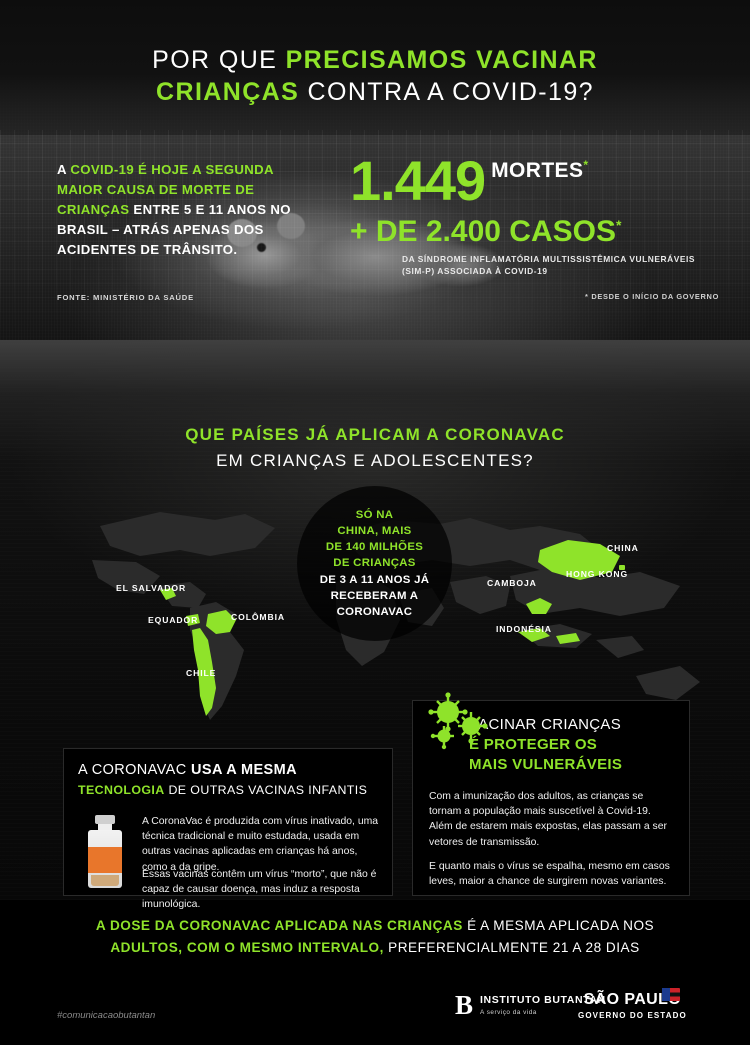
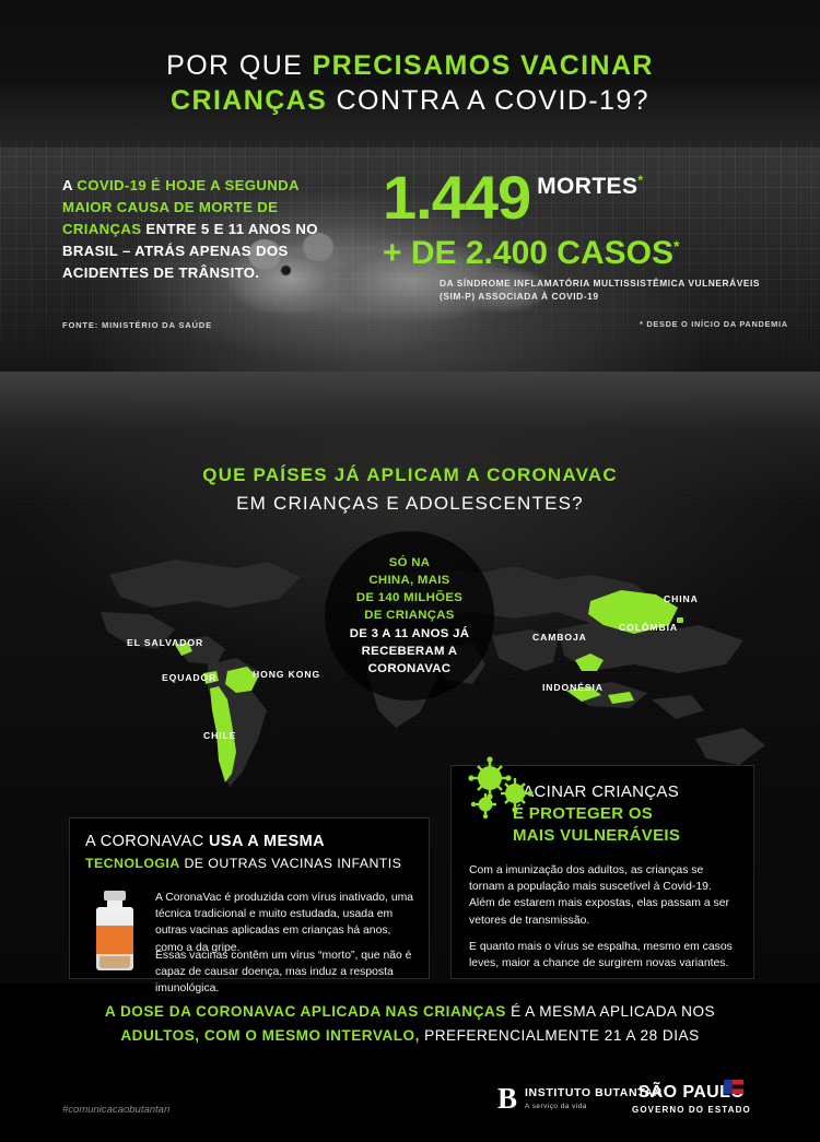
  POR QUE PRECISAMOS VACINAR
  CRIANÇAS CONTRA A COVID-19?
  A COVID-19 É HOJE A SEGUNDA MAIOR CAUSA DE MORTE DE CRIANÇAS ENTRE 5 E 11 ANOS NO BRASIL – ATRÁS APENAS DOS ACIDENTES DE TRÂNSITO.
  FONTE: MINISTÉRIO DA SAÚDE
  1.449
  MORTES*
  + DE 2.400 CASOS*
  DA SÍNDROME INFLAMATÓRIA MULTISSISTÊMICA VULNERÁVEIS (SIM-P) ASSOCIADA À COVID-19
- * DESDE O INÍCIO DA GOVERNO
+ * DESDE O INÍCIO DA PANDEMIA
  QUE PAÍSES JÁ APLICAM A CORONAVAC
  EM CRIANÇAS E ADOLESCENTES?
  SÓ NA
  CHINA, MAIS
  DE 140 MILHÕES
  DE CRIANÇAS
  DE 3 A 11 ANOS JÁ
  RECEBERAM A
  CORONAVAC
  EL SALVADOR
  EQUADOR
- COLÔMBIA
+ HONG KONG
  CHILE
  CHINA
- HONG KONG
+ COLÔMBIA
  CAMBOJA
  INDONÉSIA
  A CORONAVAC USA A MESMA
  TECNOLOGIA DE OUTRAS VACINAS INFANTIS
  A CoronaVac é produzida com vírus inativado, uma técnica tradicional e muito estudada, usada em outras vacinas aplicadas em crianças há anos, como a da gripe.
  Essas vacinas contêm um vírus “morto”, que não é capaz de causar doença, mas induz a resposta imunológica.
  CINAR CRIANÇAS
  É PROTEGER OS
  MAIS VULNERÁVEIS
  Com a imunização dos adultos, as crianças se tornam a população mais suscetível à Covid-19. Além de estarem mais expostas, elas passam a ser vetores de transmissão.
  E quanto mais o vírus se espalha, mesmo em casos leves, maior a chance de surgirem novas variantes.
  A DOSE DA CORONAVAC APLICADA NAS CRIANÇAS É A MESMA APLICADA NOS
  ADULTOS, COM O MESMO INTERVALO, PREFERENCIALMENTE 21 A 28 DIAS
  #comunicacaobutantan
  B
  INSTITUTO BUTANTAN
  SÃO PAU
  GOVERNO DO ESTADO
